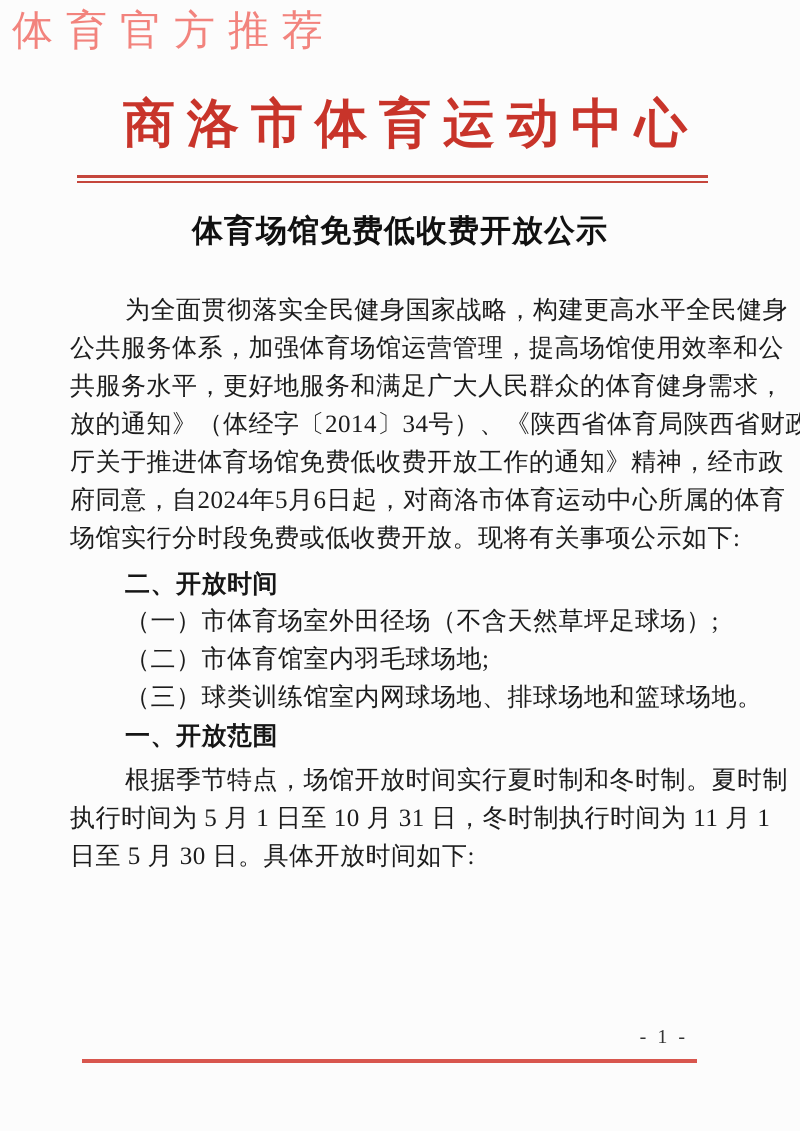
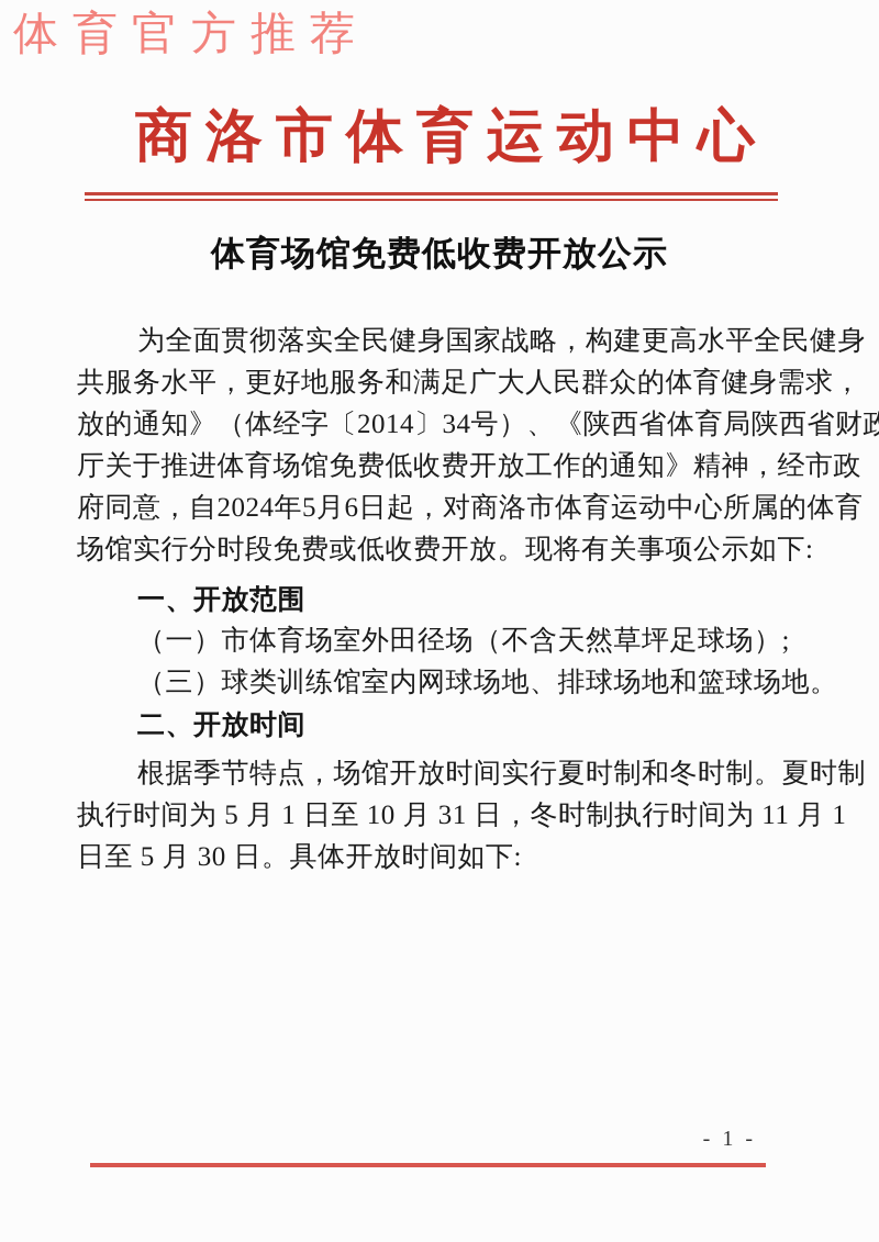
  体育官方推荐
  商洛市体育运动中心
  体育场馆免费低收费开放公示
  为全面贯彻落实全民健身国家战略，构建更高水平全民健身
- 公共服务体系，加强体育场馆运营管理，提高场馆使用效率和公
  共服务水平，更好地服务和满足广大人民群众的体育健身需求，
  放的通知》（体经字〔2014〕34号）、《陕西省体育局陕西省财政
  厅关于推进体育场馆免费低收费开放工作的通知》精神，经市政
  府同意，自2024年5月6日起，对商洛市体育运动中心所属的体育
  场馆实行分时段免费或低收费开放。现将有关事项公示如下:
- 二、开放时间
+ 一、开放范围
  （一）市体育场室外田径场（不含天然草坪足球场）;
- （二）市体育馆室内羽毛球场地;
  （三）球类训练馆室内网球场地、排球场地和篮球场地。
- 一、开放范围
+ 二、开放时间
  根据季节特点，场馆开放时间实行夏时制和冬时制。夏时制
  执行时间为 5 月 1 日至 10 月 31 日，冬时制执行时间为 11 月 1
  日至 5 月 30 日。具体开放时间如下:
  - 1 -
